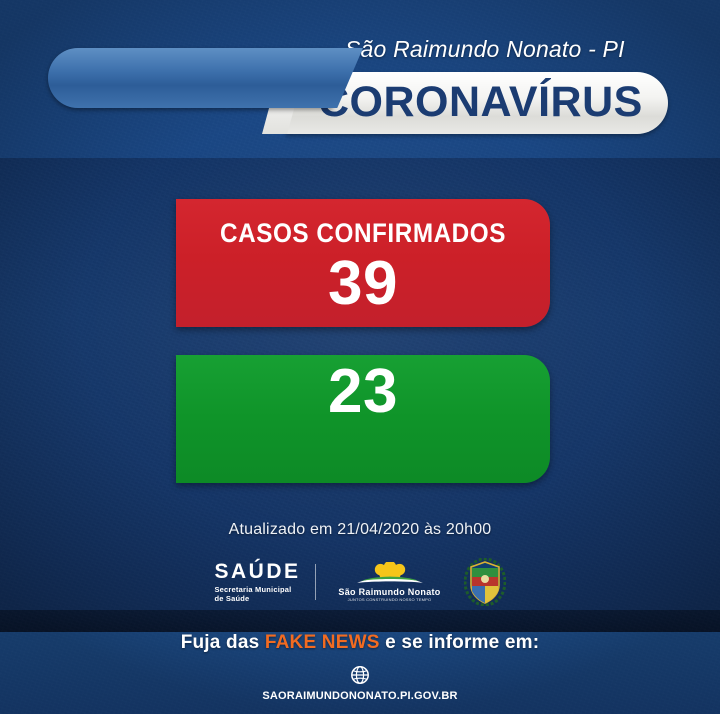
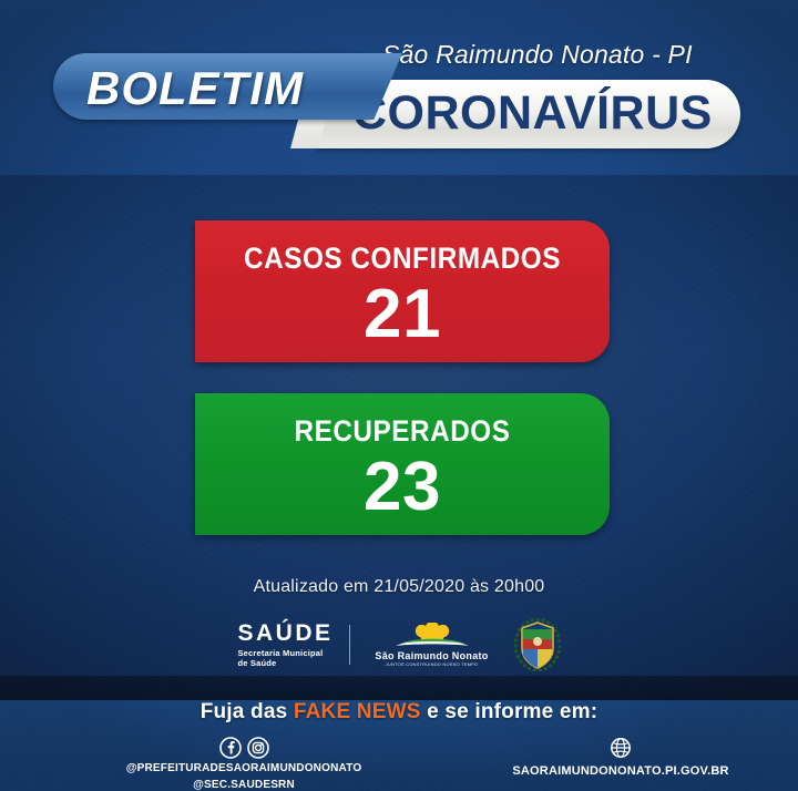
  ão Raimundo Nonato - PI
  ORONAVÍRUS
+ BOLETIM
  CASOS CONFIRMADOS
- 39
+ 21
+ RECUPERADOS
  23
- Atualizado em 21/04/2020 às 20h00
+ Atualizado em 21/05/2020 às 20h00
  SAÚDE
  Secretaria Municipal
  de Saúde
  São Raimundo Nonato
  Fuja das FAKE NEWS e se informe em:
+ @PREFEITURADESAORAIMUNDONONATO
+ @SEC.SAUDESRN
  SAORAIMUNDONONATO.PI.GOV.BR
